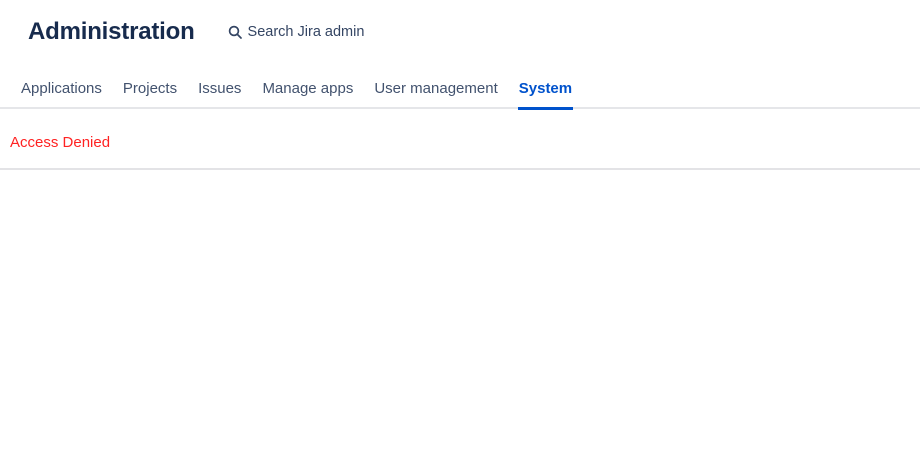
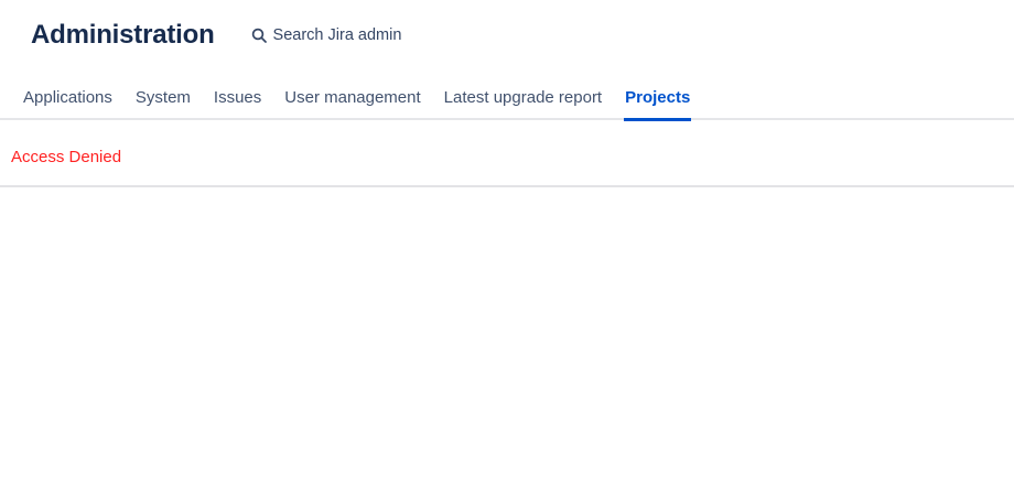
  Administration
  Search Jira admin
  Applications
- Projects
+ System
  Issues
- Manage apps
  User management
+ Latest upgrade report
- System
+ Projects
  Access Denied
